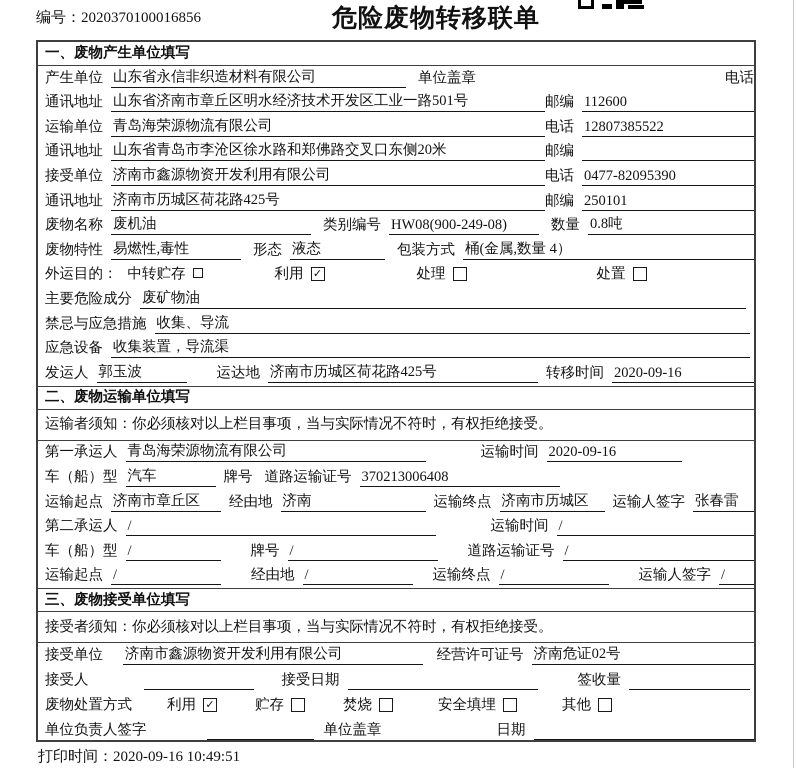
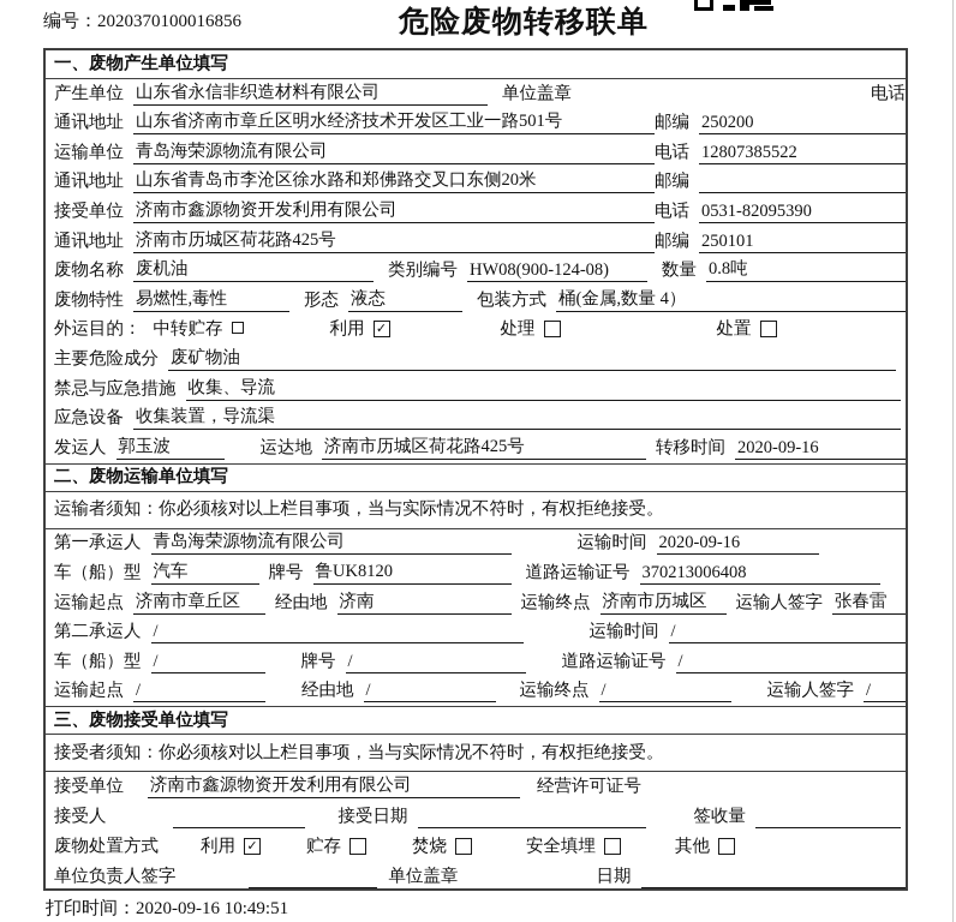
  编号：2020370100016856
  危险废物转移联单
  一、废物产生单位填写
  产生单位
  山东省永信非织造材料有限公司
  单位盖章
  电话
  通讯地址
  山东省济南市章丘区明水经济技术开发区工业一路501号
  邮编
- 112600
+ 250200
  运输单位
  青岛海荣源物流有限公司
  电话
  12807385522
  通讯地址
  山东省青岛市李沧区徐水路和郑佛路交叉口东侧20米
  邮编
  接受单位
  济南市鑫源物资开发利用有限公司
  电话
- 0477-82095390
+ 0531-82095390
  通讯地址
  济南市历城区荷花路425号
  邮编
  250101
  废物名称
  废机油
  类别编号
- HW08(900-249-08)
+ HW08(900-124-08)
  数量
  0.8吨
  废物特性
  易燃性,毒性
  形态
  液态
  包装方式
  桶(金属,数量 4）
  外运目的：
  中转贮存
  利用
  ✓
  处理
  处置
  主要危险成分
  废矿物油
  禁忌与应急措施
  收集、导流
  应急设备
  收集装置，导流渠
  发运人
  郭玉波
  运达地
  济南市历城区荷花路425号
  转移时间
  2020-09-16
  二、废物运输单位填写
  运输者须知：你必须核对以上栏目事项，当与实际情况不符时，有权拒绝接受。
  第一承运人
  青岛海荣源物流有限公司
  运输时间
  2020-09-16
  车（船）型
  汽车
  牌号
+ 鲁UK8120
  道路运输证号
  370213006408
  运输起点
  济南市章丘区
  经由地
  济南
  运输终点
  济南市历城区
  运输人签字
  张春雷
  第二承运人
  /
  运输时间
  /
  车（船）型
  /
  牌号
  /
  道路运输证号
  /
  运输起点
  /
  经由地
  /
  运输终点
  /
  运输人签字
  /
  三、废物接受单位填写
  接受者须知：你必须核对以上栏目事项，当与实际情况不符时，有权拒绝接受。
  接受单位
  济南市鑫源物资开发利用有限公司
  经营许可证号
- 济南危证02号
  接受人
  接受日期
  签收量
  废物处置方式
  利用
  ✓
  贮存
  焚烧
  安全填埋
  其他
  单位负责人签字
  单位盖章
  日期
  打印时间：2020-09-16 10:49:51
